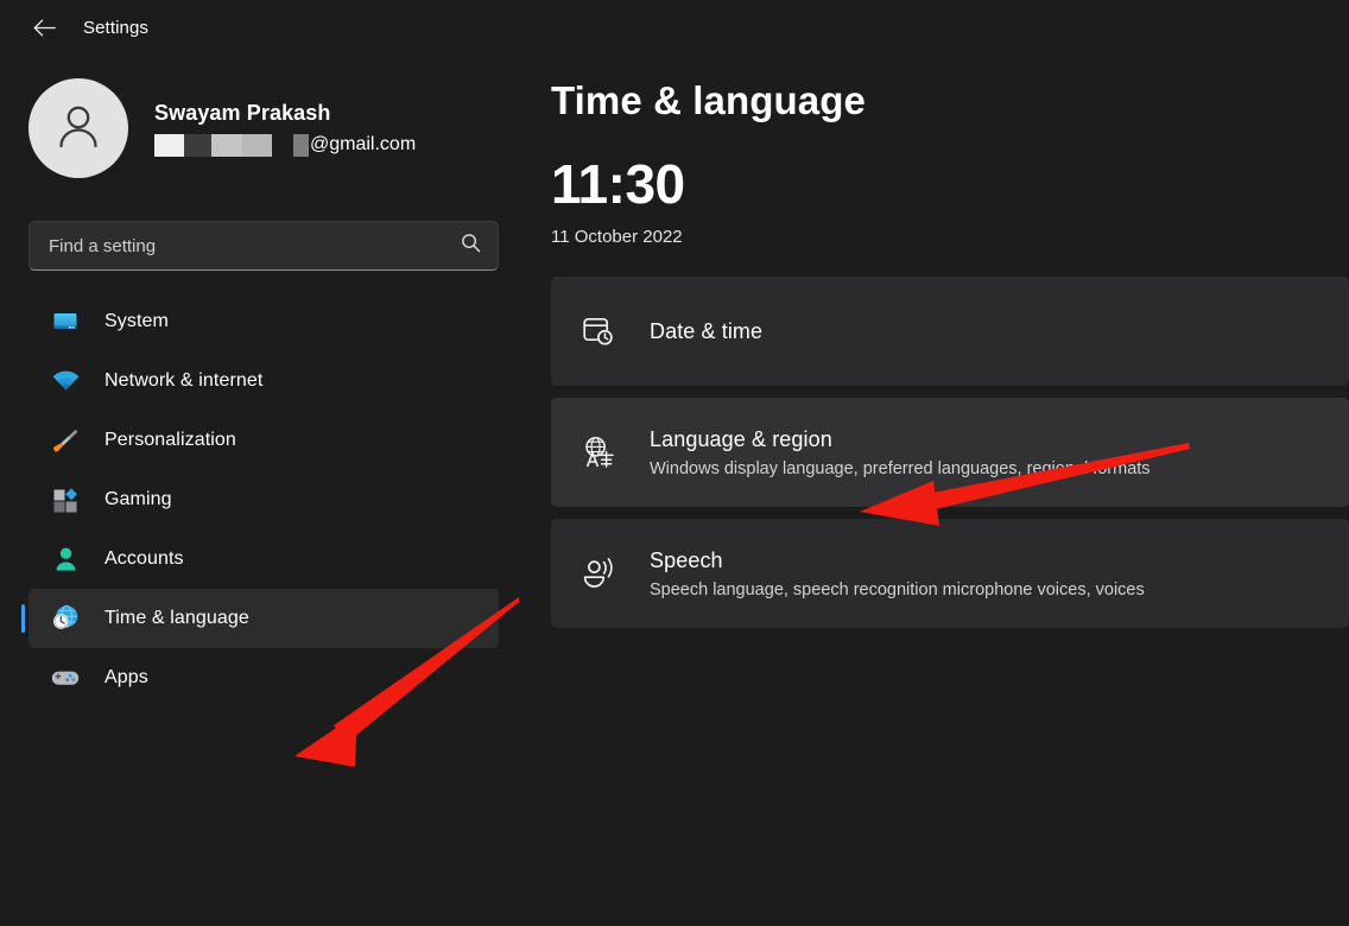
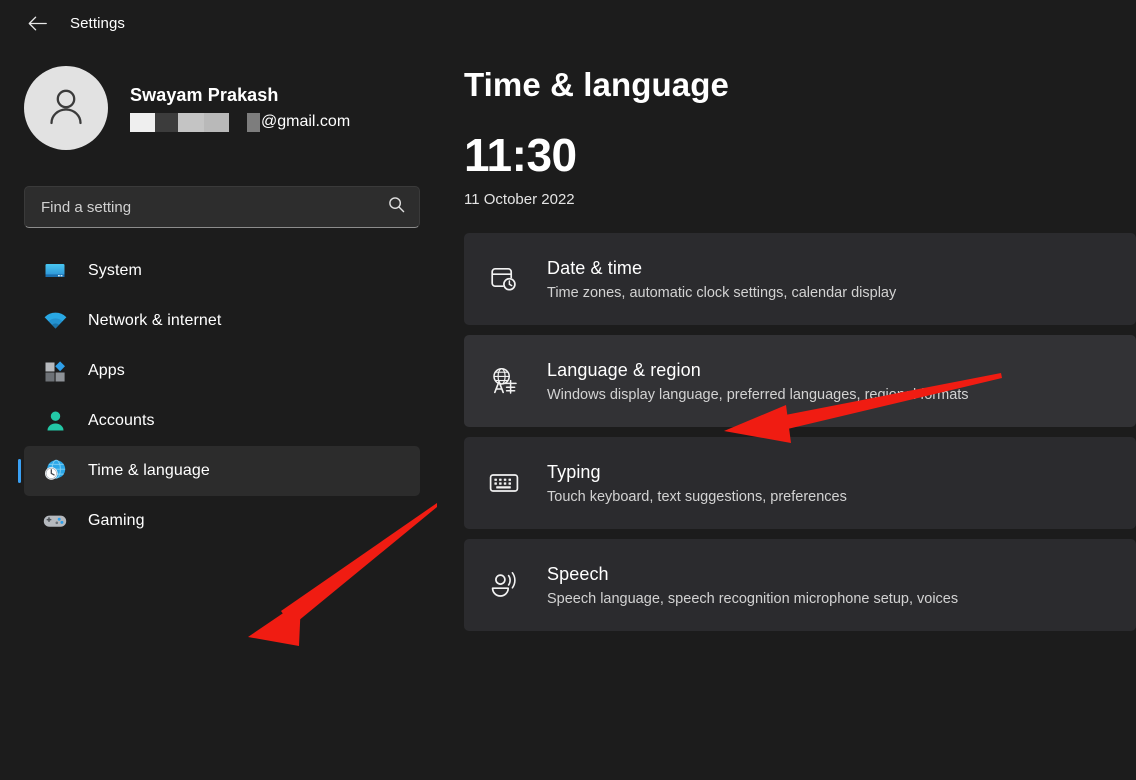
  Settings
  Swayam Prakash
  @gmail.com
  Find a setting
  System
  Network & internet
- Personalization
- Gaming
+ Apps
  Accounts
  Time & language
- Apps
+ Gaming
  Time & language
  11:30
  11 October 2022
  Date & time
+ Time zones, automatic clock settings, calendar display
  Language & region
  Windows display language, preferred languages, regirmats
+ Typing
+ Touch keyboard, text suggestions, preferences
  Speech
- Speech language, speech recognition microphone voices, voices
+ Speech language, speech recognition microphone setup, voices
